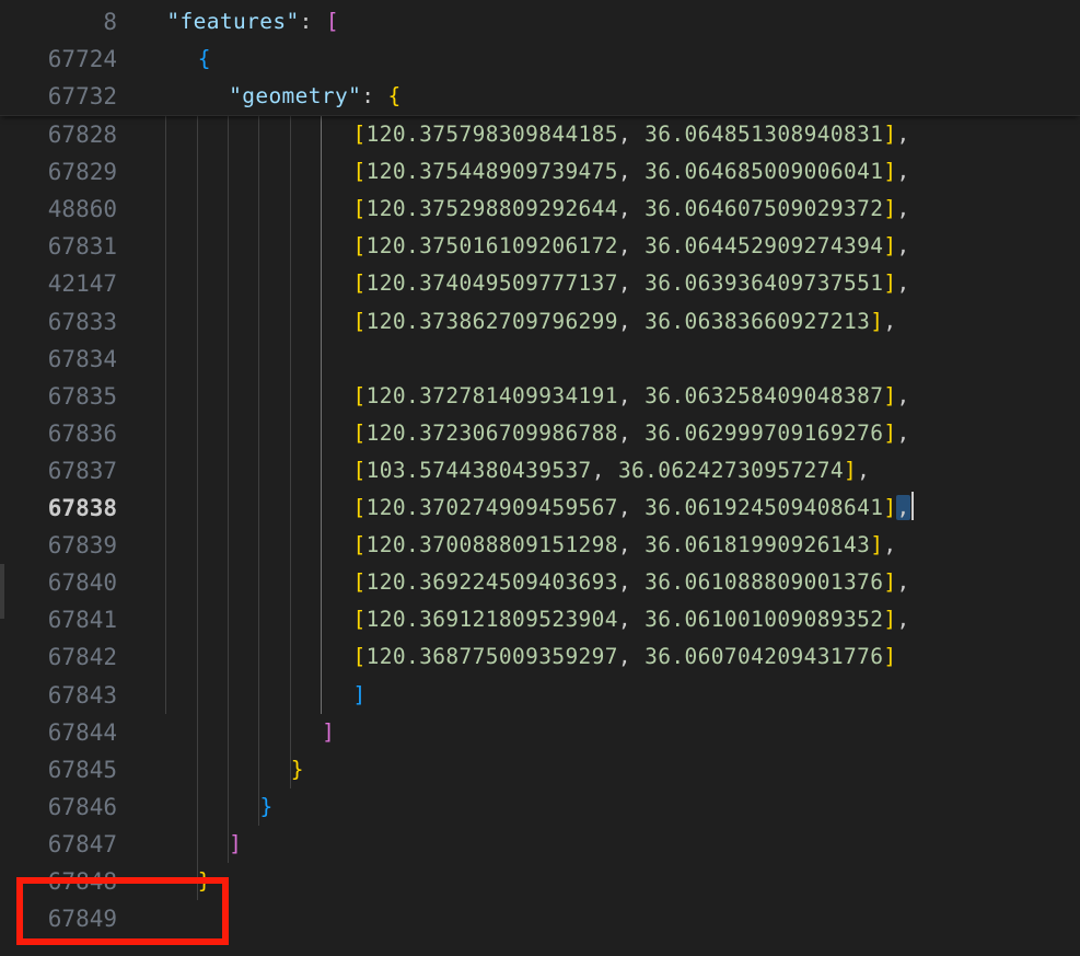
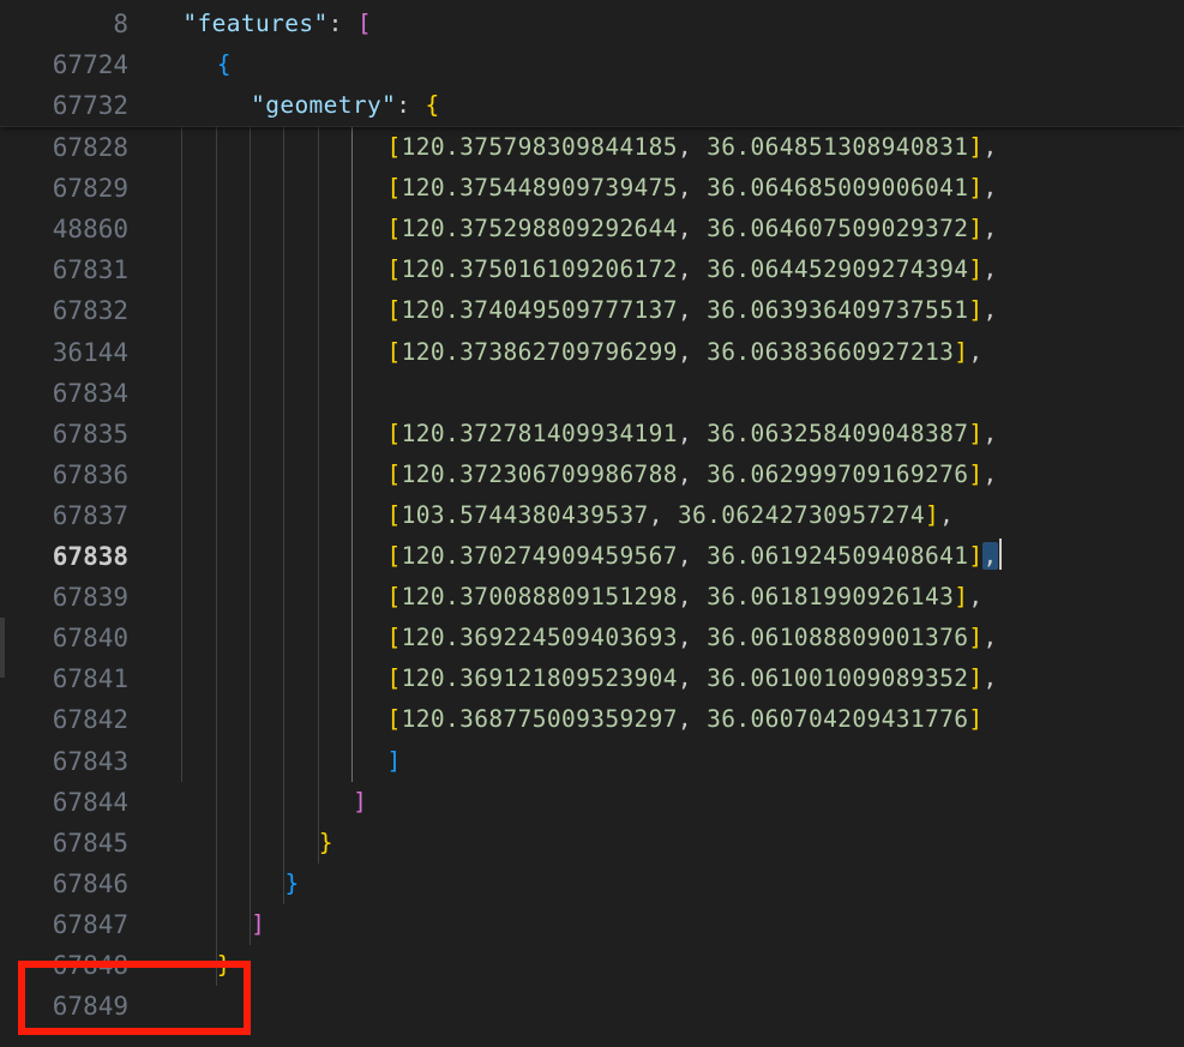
  67828
  [120.375798309844185, 36.064851308940831],
  67829
  [120.375448909739475, 36.064685009006041],
  48860
  [120.375298809292644, 36.064607509029372],
  67831
  [120.375016109206172, 36.064452909274394],
- 42147
+ 67832
  [120.374049509777137, 36.063936409737551],
- 67833
+ 36144
  [120.373862709796299, 36.06383660927213],
  67834
  67835
  [120.372781409934191, 36.063258409048387],
  67836
  [120.372306709986788, 36.062999709169276],
  67837
  [103.5744380439537, 36.06242730957274],
  67838
  [120.370274909459567, 36.061924509408641],
  67839
  [120.370088809151298, 36.06181990926143],
  67840
  [120.369224509403693, 36.061088809001376],
  67841
  [120.369121809523904, 36.061001009089352],
  67842
  [120.368775009359297, 36.060704209431776]
  67843
  ]
  67844
  ]
  67845
  }
  67846
  }
  67847
  ]
  67848
  }
  67849
  8
  "features": [
  67724
  {
  67732
  "geometry": {
